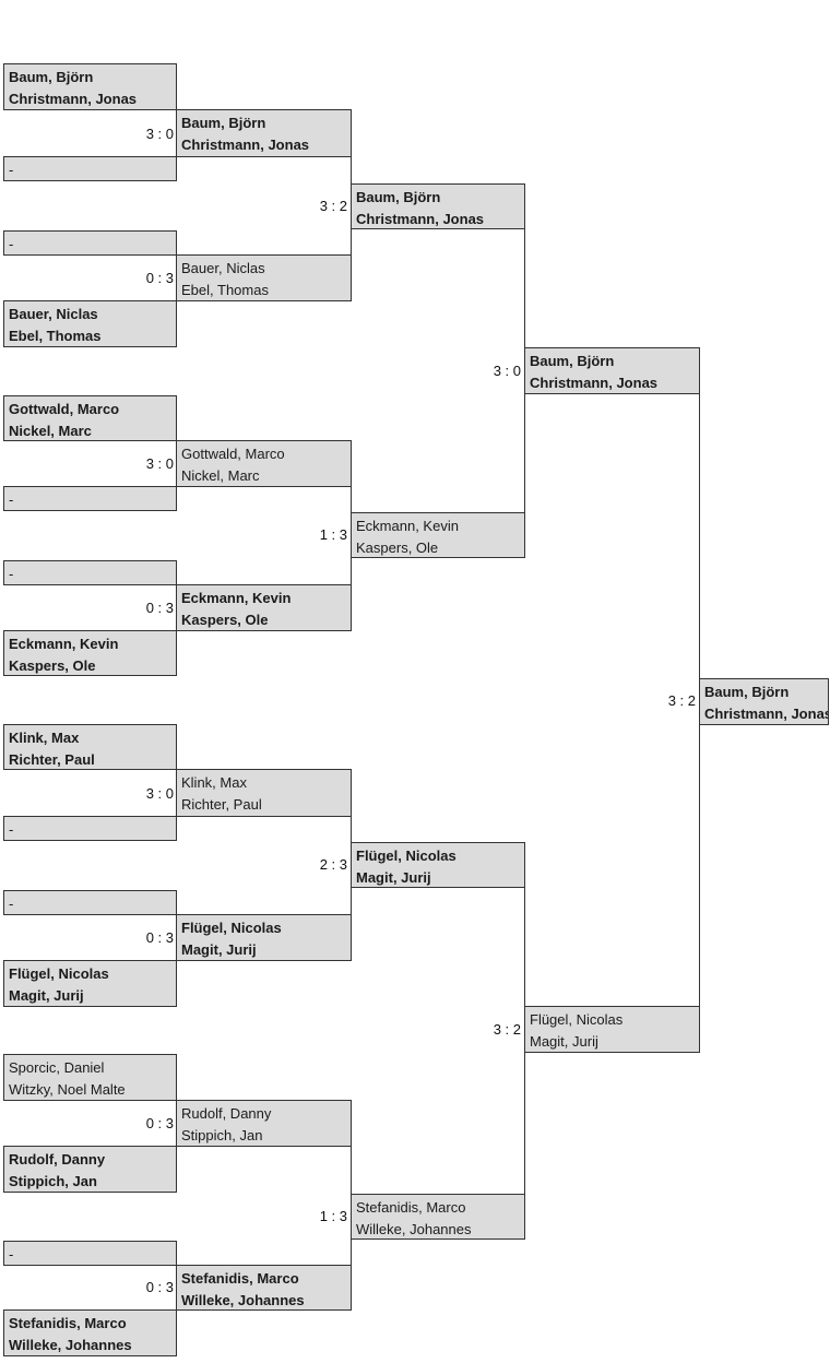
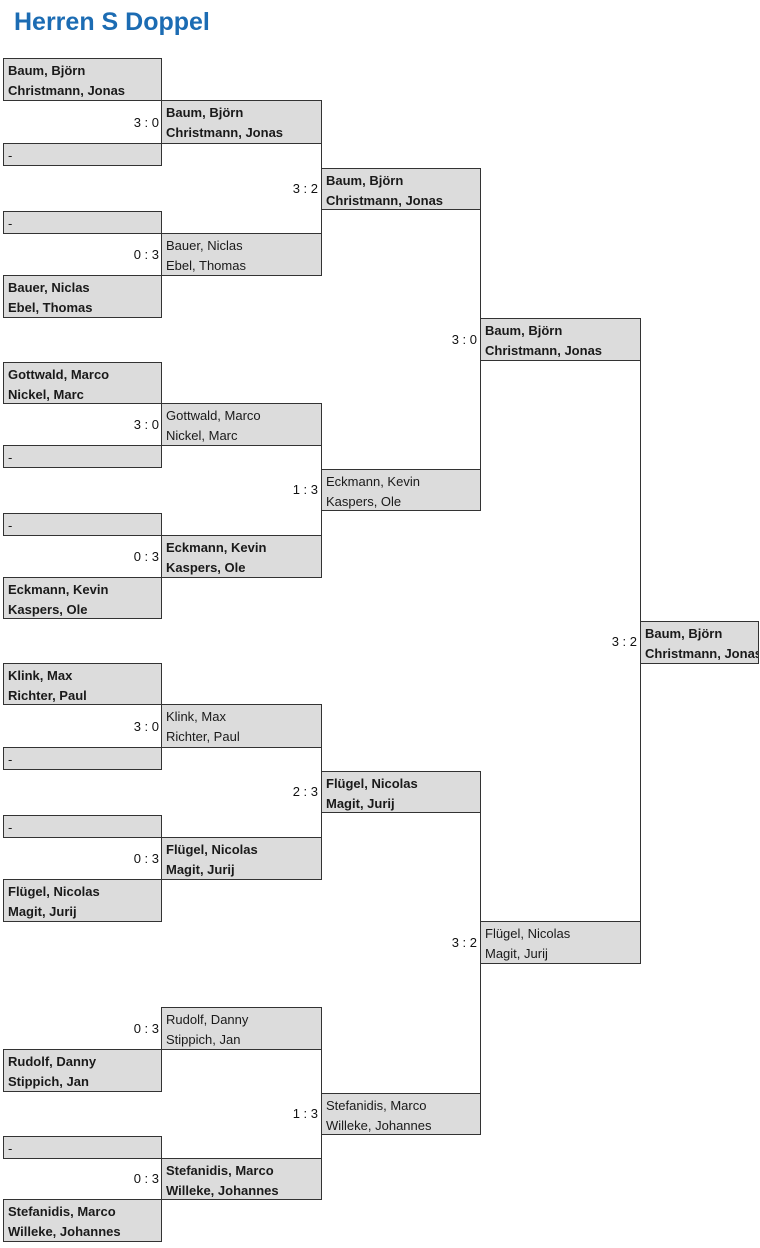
+ Herren S Doppel
  Baum, Björn
  Christmann, Jonas
  -
  -
  Bauer, Niclas
  Ebel, Thomas
  Gottwald, Marco
  Nickel, Marc
  -
  -
  Eckmann, Kevin
  Kaspers, Ole
  Klink, Max
  Richter, Paul
  -
  -
  Flügel, Nicolas
  Magit, Jurij
- Sporcic, Daniel
- Witzky, Noel Malte
  Rudolf, Danny
  Stippich, Jan
  -
  Stefanidis, Marco
  Willeke, Johannes
  3 : 0
  0 : 3
  3 : 0
  0 : 3
  3 : 0
  0 : 3
  0 : 3
  0 : 3
  Baum, Björn
  Christmann, Jonas
  Bauer, Niclas
  Ebel, Thomas
  Gottwald, Marco
  Nickel, Marc
  Eckmann, Kevin
  Kaspers, Ole
  Klink, Max
  Richter, Paul
  Flügel, Nicolas
  Magit, Jurij
  Rudolf, Danny
  Stippich, Jan
  Stefanidis, Marco
  Willeke, Johannes
  3 : 2
  1 : 3
  2 : 3
  1 : 3
  Baum, Björn
  Christmann, Jonas
  Eckmann, Kevin
  Kaspers, Ole
  Flügel, Nicolas
  Magit, Jurij
  Stefanidis, Marco
  Willeke, Johannes
  3 : 0
  3 : 2
  Baum, Björn
  Christmann, Jonas
  Flügel, Nicolas
  Magit, Jurij
  3 : 2
  Baum, Björn
  Christmann, Jona
